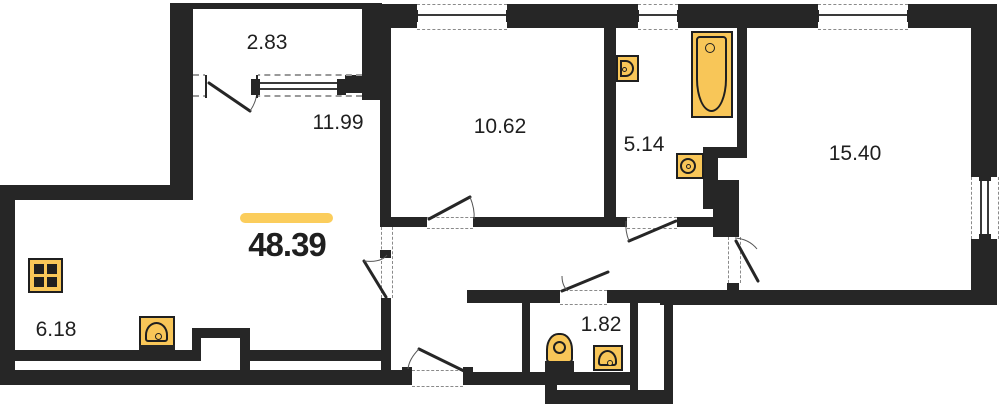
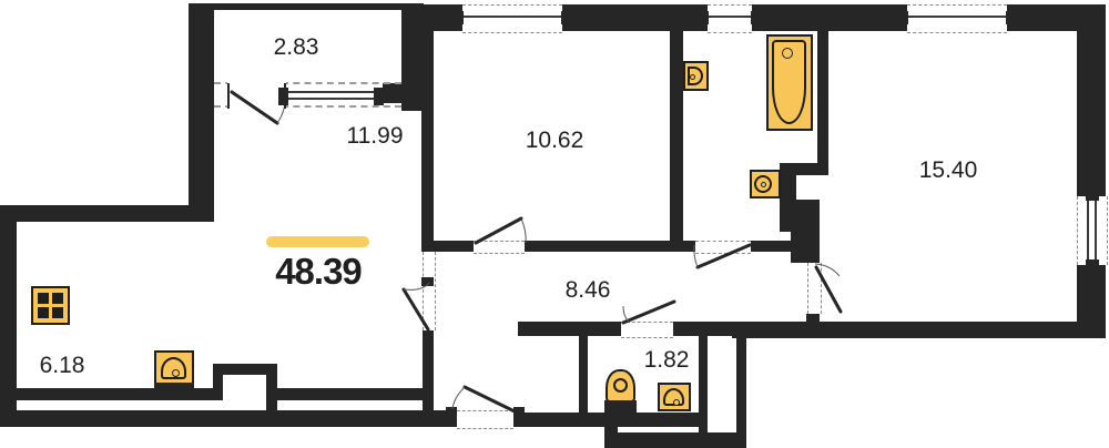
  2.83
  11.99
  10.62
- 5.14
  15.40
+ 8.46
  6.18
  1.82
  48.39
